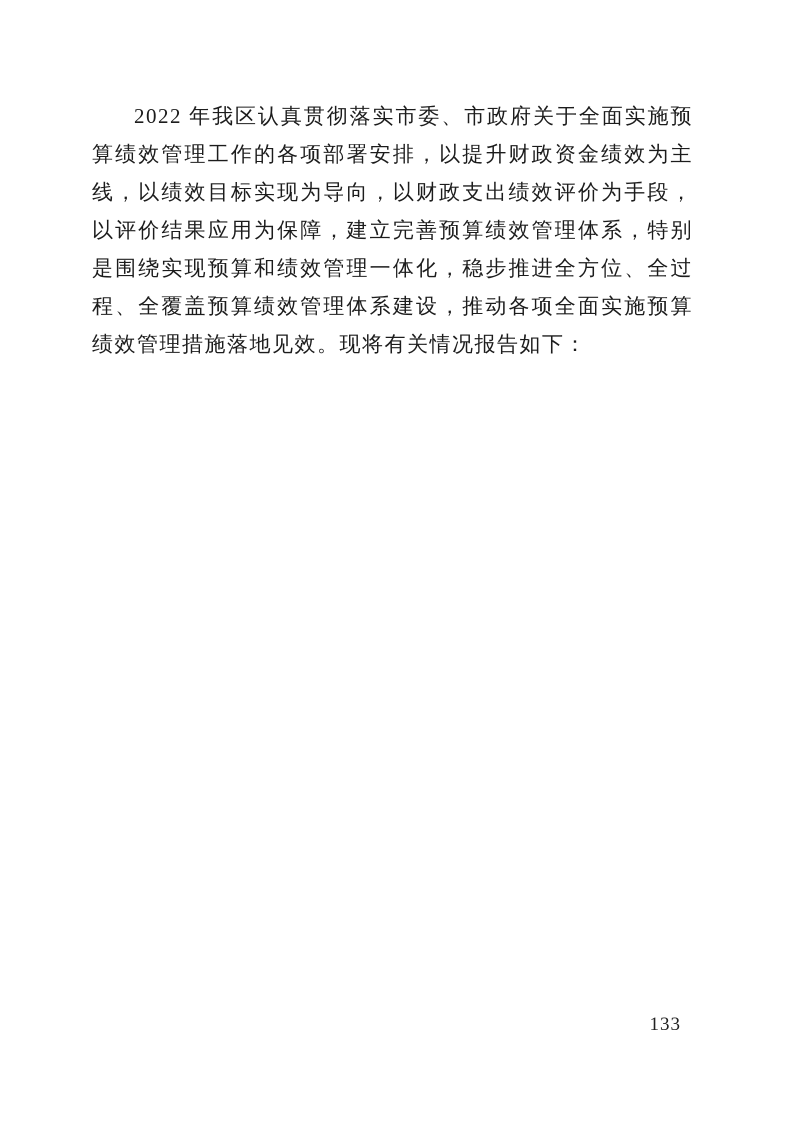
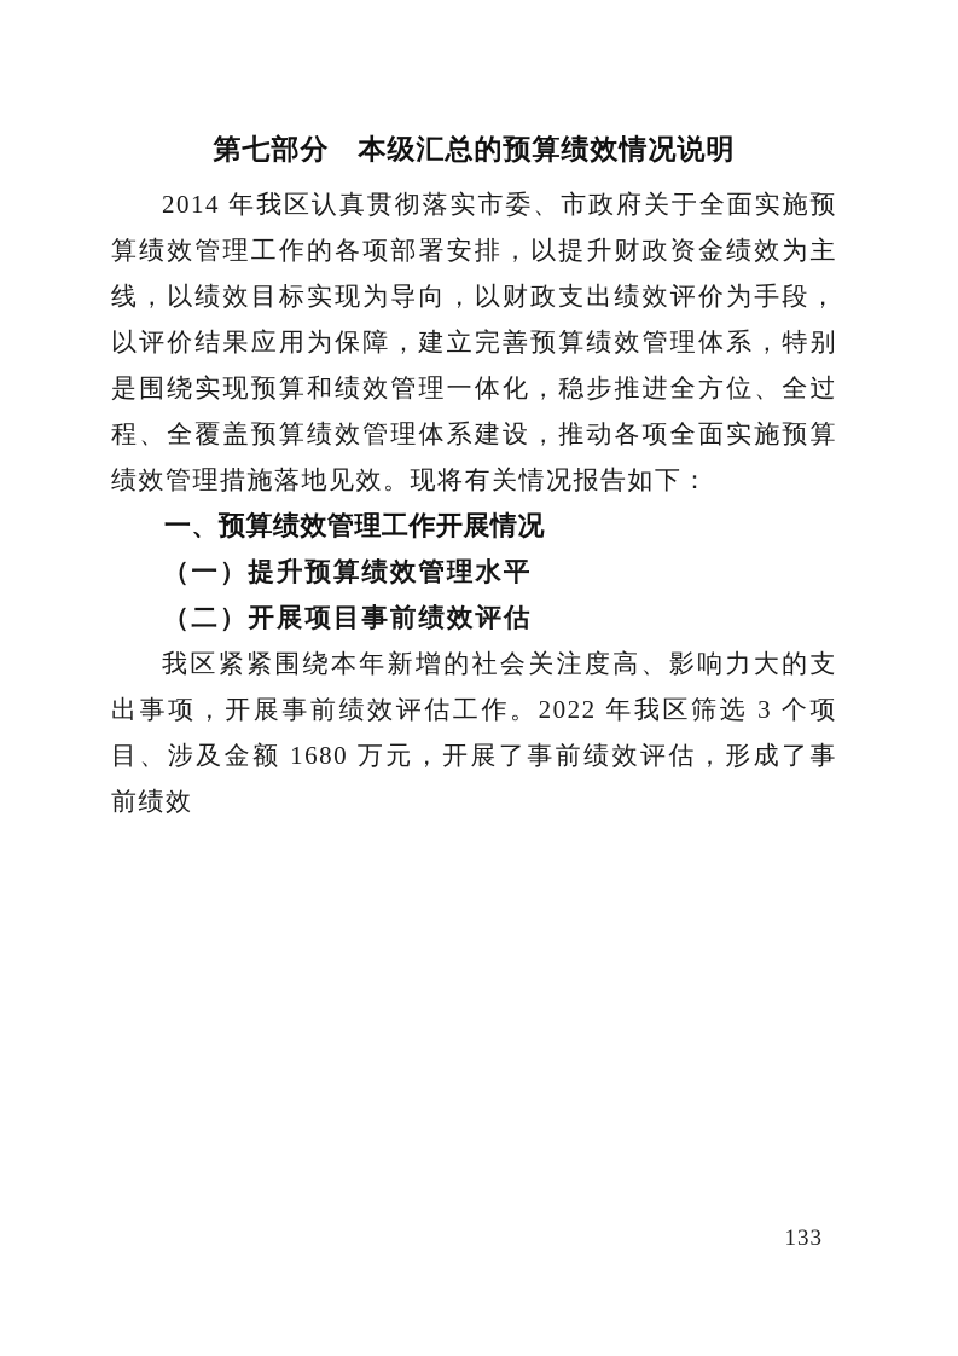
+ 第七部分 本级汇总的预算绩效情况说明
- 2022 年我区认真贯彻落实市委、市政府关于全面实施预算绩效管理工作的各项部署安排，以提升财政资金绩效为主线，以绩效目标实现为导向，以财政支出绩效评价为手段，以评价结果应用为保障，建立完善预算绩效管理体系，特别是围绕实现预算和绩效管理一体化，稳步推进全方位、全过程、全覆盖预算绩效管理体系建设，推动各项全面实施预算绩效管理措施落地见效。现将有关情况报告如下：
+ 2014 年我区认真贯彻落实市委、市政府关于全面实施预算绩效管理工作的各项部署安排，以提升财政资金绩效为主线，以绩效目标实现为导向，以财政支出绩效评价为手段，以评价结果应用为保障，建立完善预算绩效管理体系，特别是围绕实现预算和绩效管理一体化，稳步推进全方位、全过程、全覆盖预算绩效管理体系建设，推动各项全面实施预算绩效管理措施落地见效。现将有关情况报告如下：
+ 一、预算绩效管理工作开展情况
+ （一）提升预算绩效管理水平
+ （二）开展项目事前绩效评估
+ 我区紧紧围绕本年新增的社会关注度高、影响力大的支出事项，开展事前绩效评估工作。2022 年我区筛选 3 个项目、涉及金额 1680 万元，开展了事前绩效评估，形成了事前绩效
  133
